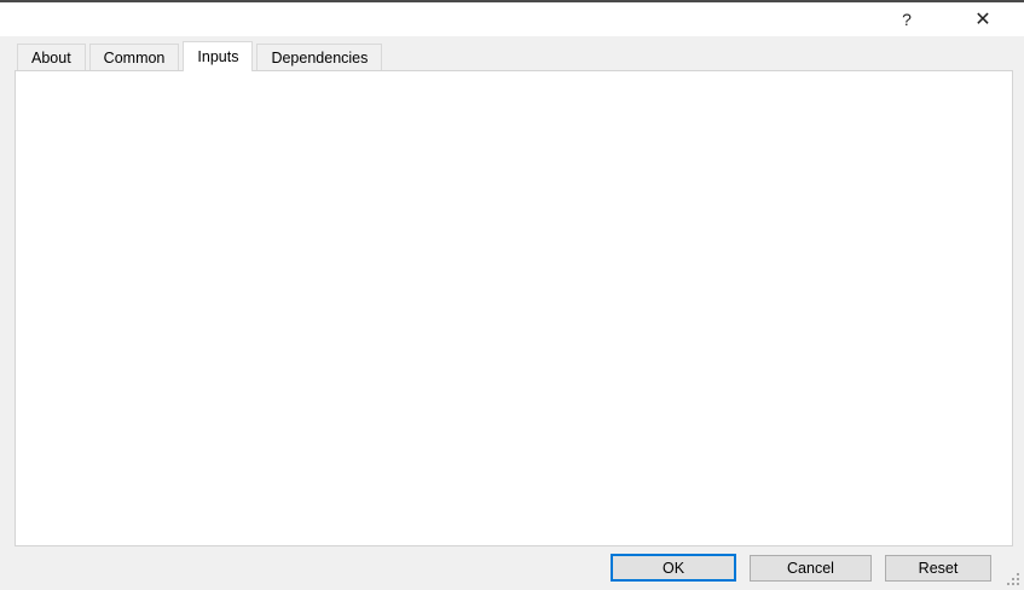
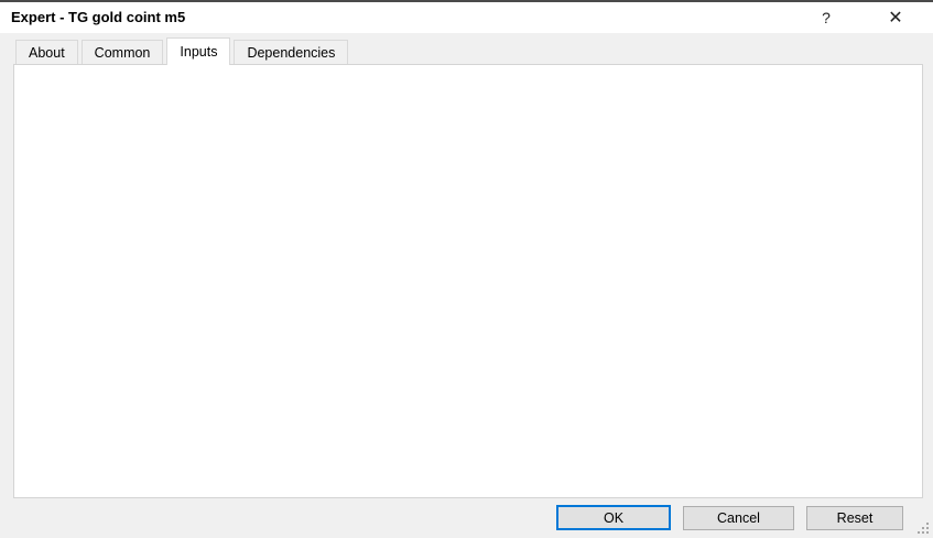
+ Expert - TG gold coint m5
  ?
  ✕
  About
  Common
  Inputs
  Dependencies
  OK
  Cancel
  Reset
